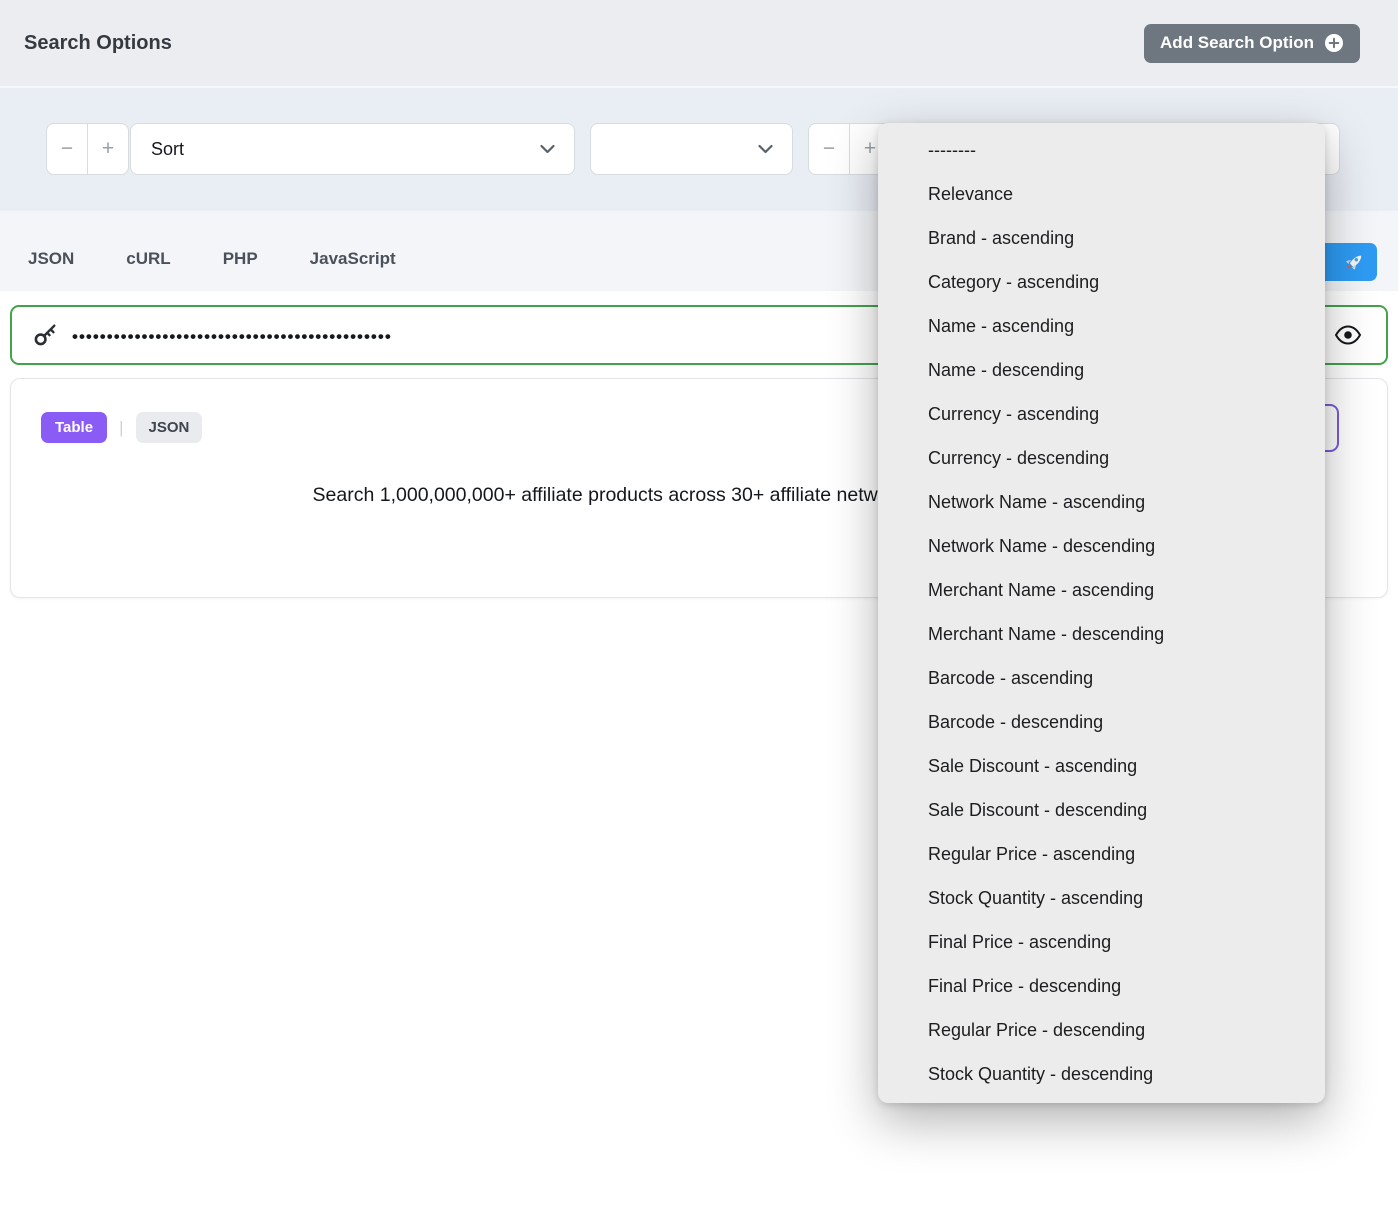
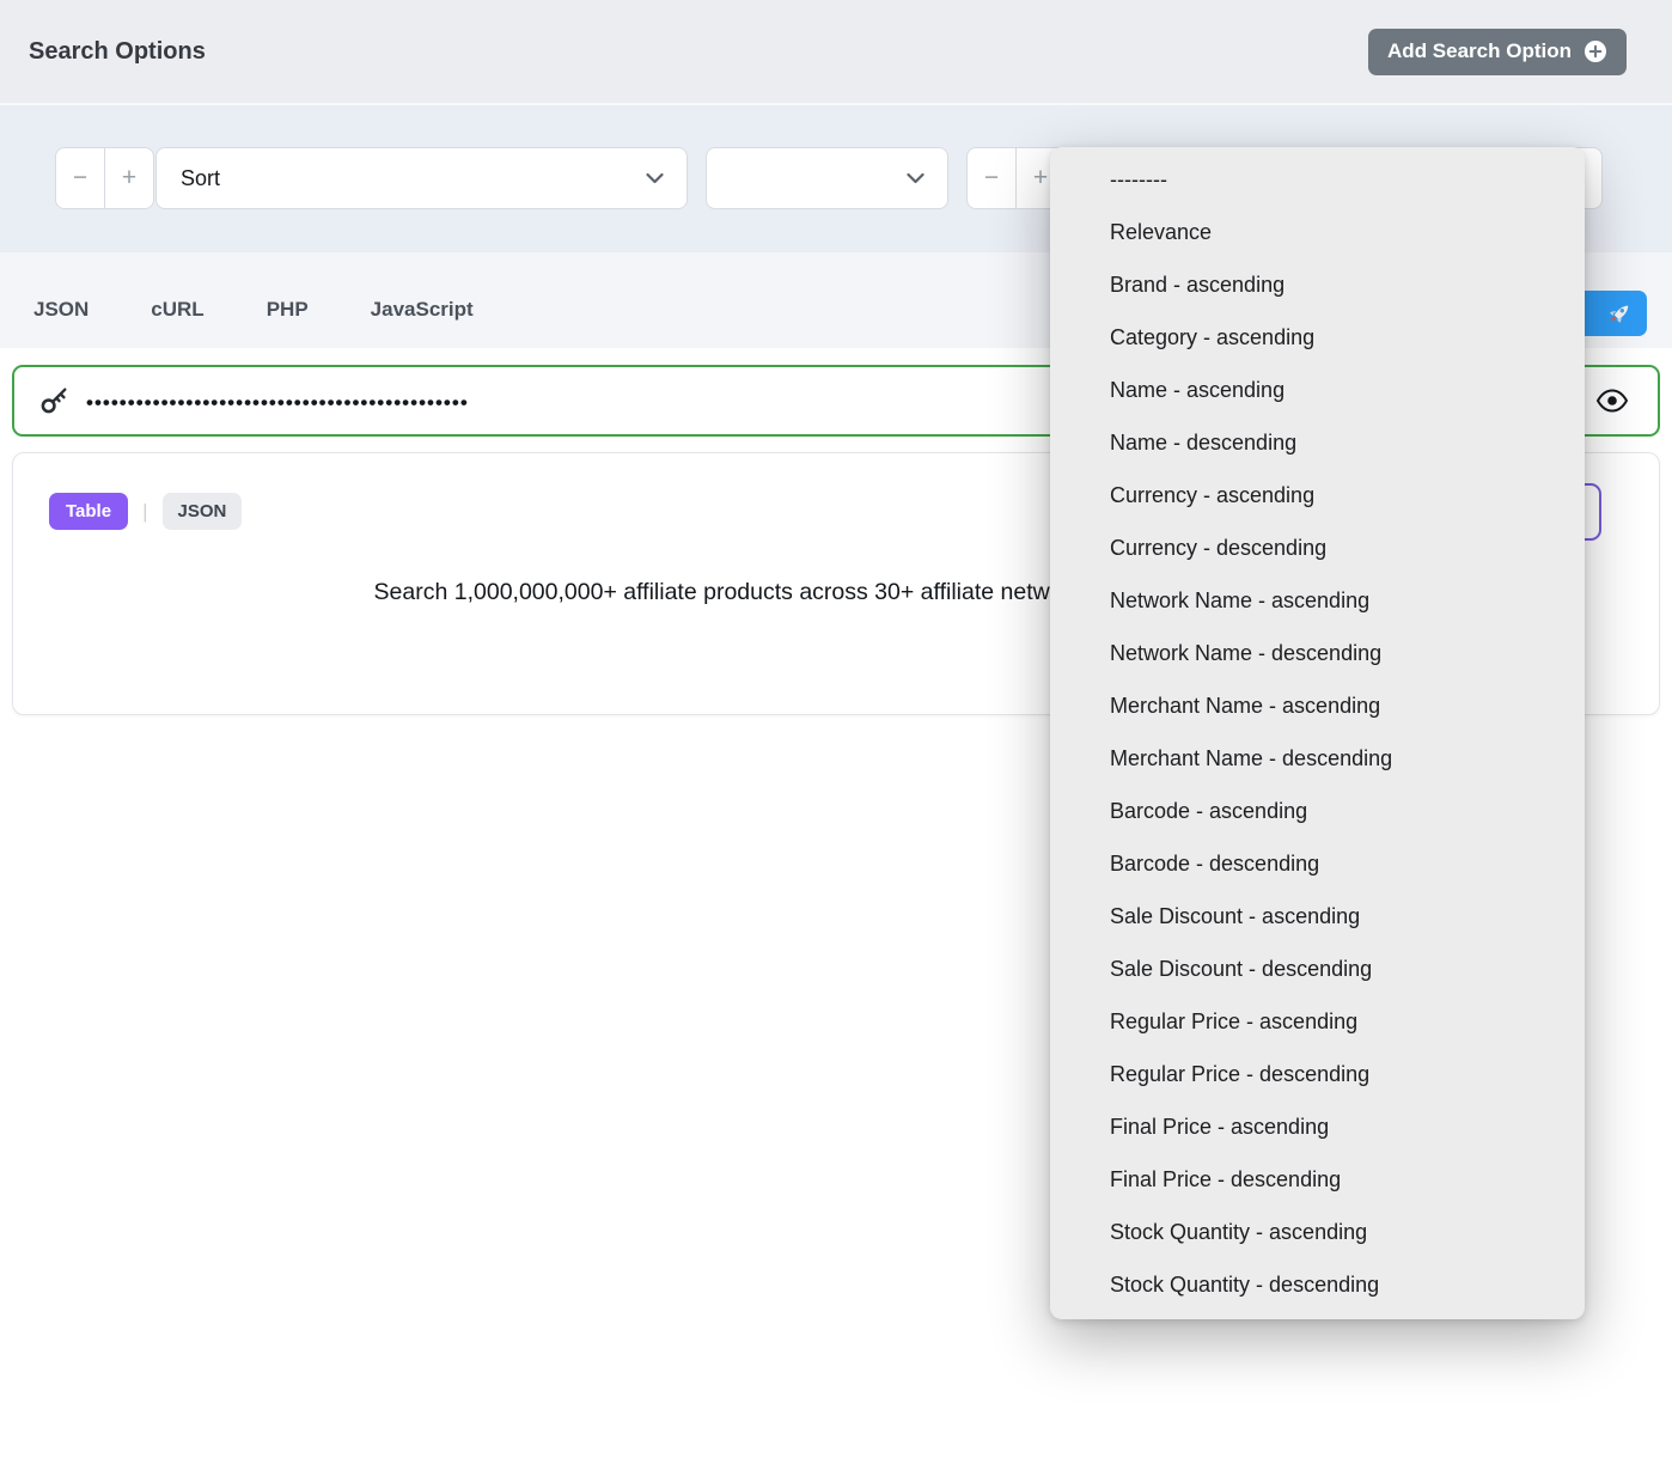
  Search Options
  Add Search Option
  −
  +
  Sort
  −
  +
  JSON
  cURL
  PHP
  JavaScript
  ••••••••••••••••••••••••••••••••••••••••••••••
  Table
  |
  JSON
  Search 1,000,000,000+ affiliate products across 30+ affiliate netw
  --------
  Relevance
  Brand - ascending
  Category - ascending
  Name - ascending
  Name - descending
  Currency - ascending
  Currency - descending
  Network Name - ascending
  Network Name - descending
  Merchant Name - ascending
  Merchant Name - descending
  Barcode - ascending
  Barcode - descending
  Sale Discount - ascending
  Sale Discount - descending
  Regular Price - ascending
- Stock Quantity - ascending
+ Regular Price - descending
  Final Price - ascending
  Final Price - descending
- Regular Price - descending
+ Stock Quantity - ascending
  Stock Quantity - descending
